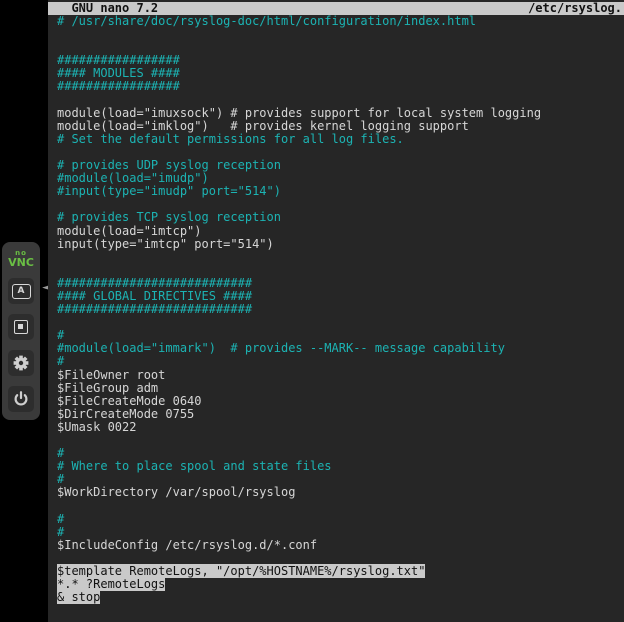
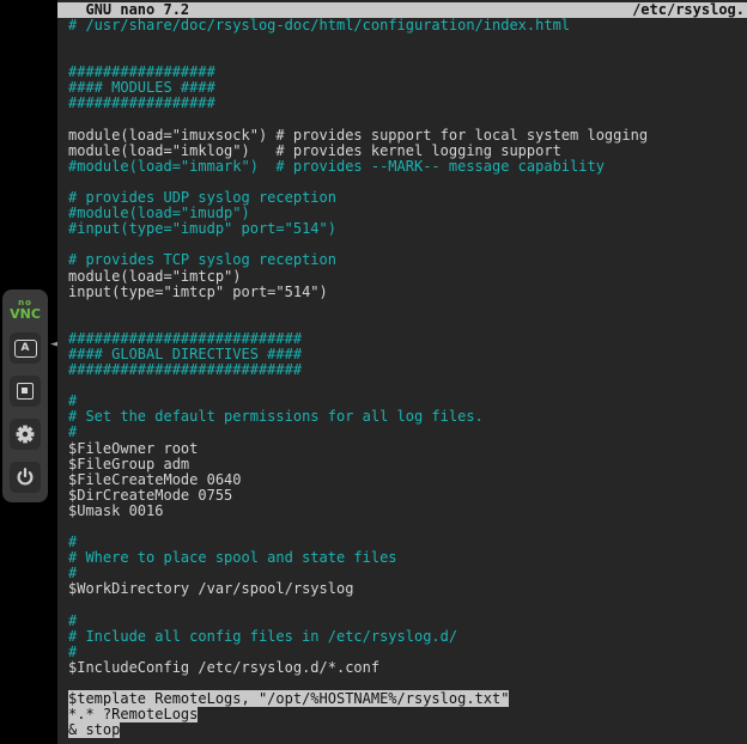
  no
  VNC
  ◄
  A
  GNU nano 7.2
  /etc/rsyslog.
  # /usr/share/doc/rsyslog-doc/html/configuration/index.html
  #################
  #### MODULES ####
  #################
  module(load="imuxsock") # provides support for local system logging
  module(load="imklog") # provides kernel logging support
- # Set the default permissions for all log files.
+ #module(load="immark") # provides --MARK-- message capability
  # provides UDP syslog reception
  #module(load="imudp")
  #input(type="imudp" port="514")
  # provides TCP syslog reception
  module(load="imtcp")
  input(type="imtcp" port="514")
  ###########################
  #### GLOBAL DIRECTIVES ####
  ###########################
  #
- #module(load="immark") # provides --MARK-- message capability
+ # Set the default permissions for all log files.
  #
  $FileOwner root
  $FileGroup adm
  $FileCreateMode 0640
  $DirCreateMode 0755
- $Umask 0022
+ $Umask 0016
  #
  # Where to place spool and state files
  #
  $WorkDirectory /var/spool/rsyslog
  #
+ # Include all config files in /etc/rsyslog.d/
  #
  $IncludeConfig /etc/rsyslog.d/*.conf
  $template RemoteLogs, "/opt/%HOSTNAME%/rsyslog.txt"
  *.* ?RemoteLogs
  & stop
